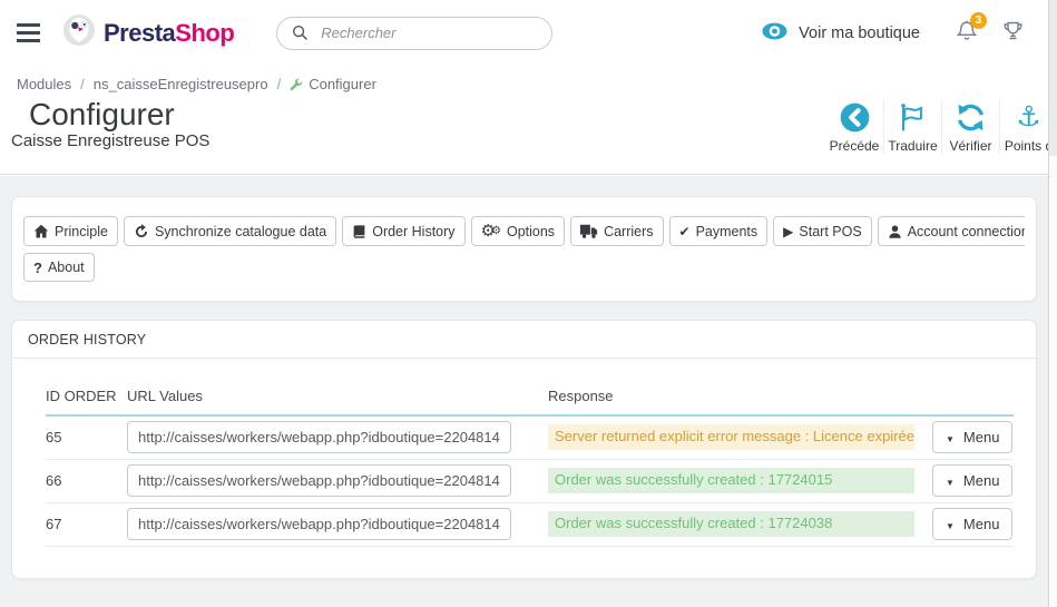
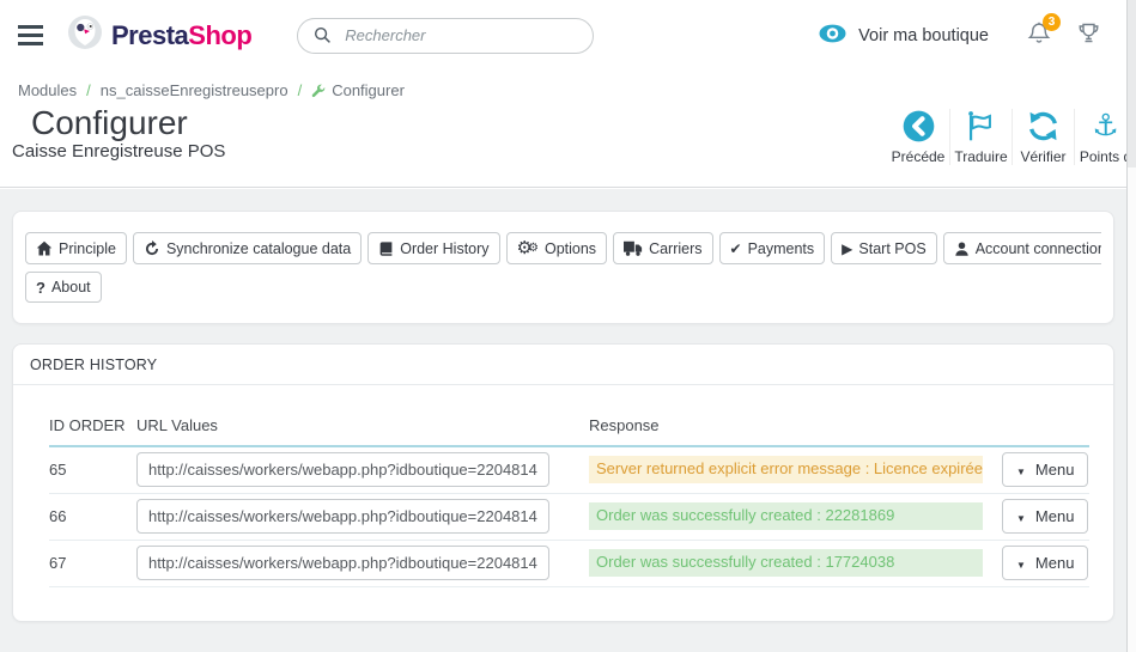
  PrestaShop
  Rechercher
  Voir ma boutique
  3
  Modules
  /
  ns_caisseEnregistreusepro
  /
  Configurer
  Configurer
  Caisse Enregistreuse POS
  Précéde
  Traduire
  Vérifier
  ⚓
  Points
  Principle
  Synchronize catalogue data
  Order History
  ⚙
  ⚙
  Options
  Carriers
  ✔
  Payments
  ▶
  Start POS
  Account connectio
  ?
  About
  ORDER HISTORY
  ID ORDER	URL Values	Response
  65	http://caisses/workers/webapp.php?idboutique=2204814	Server returned explicit error message : Licence expirée	▼ Menu
- 66	http://caisses/workers/webapp.php?idboutique=2204814	Order was successfully created : 17724015	▼ Menu
+ 66	http://caisses/workers/webapp.php?idboutique=2204814	Order was successfully created : 22281869	▼ Menu
  67	http://caisses/workers/webapp.php?idboutique=2204814	Order was successfully created : 17724038	▼ Menu
